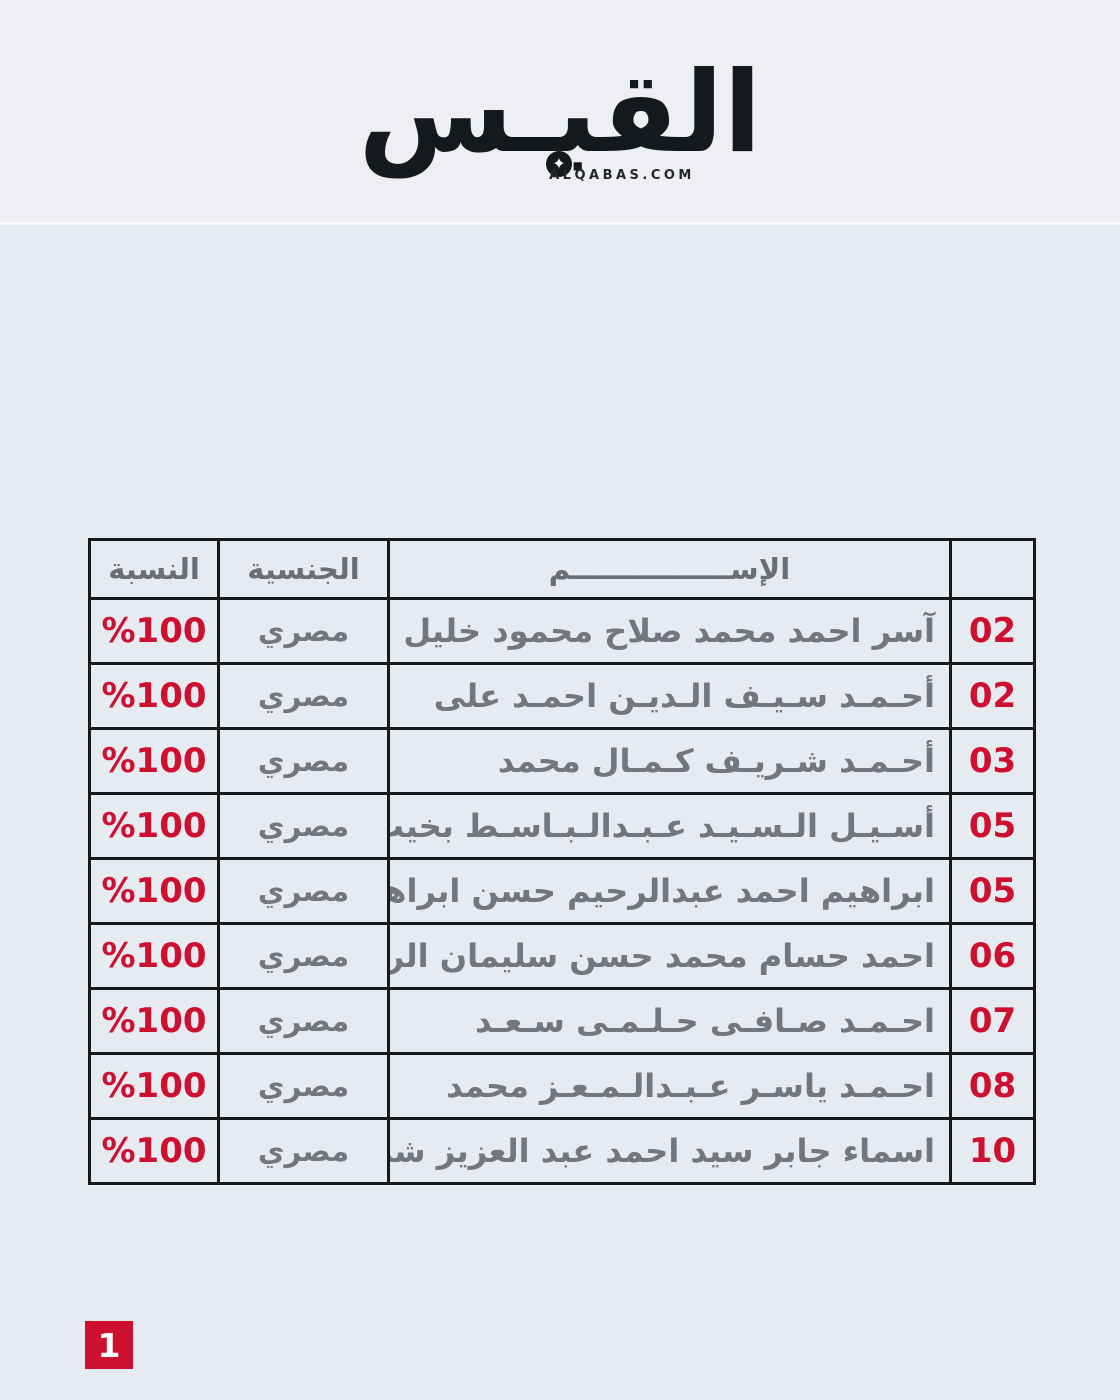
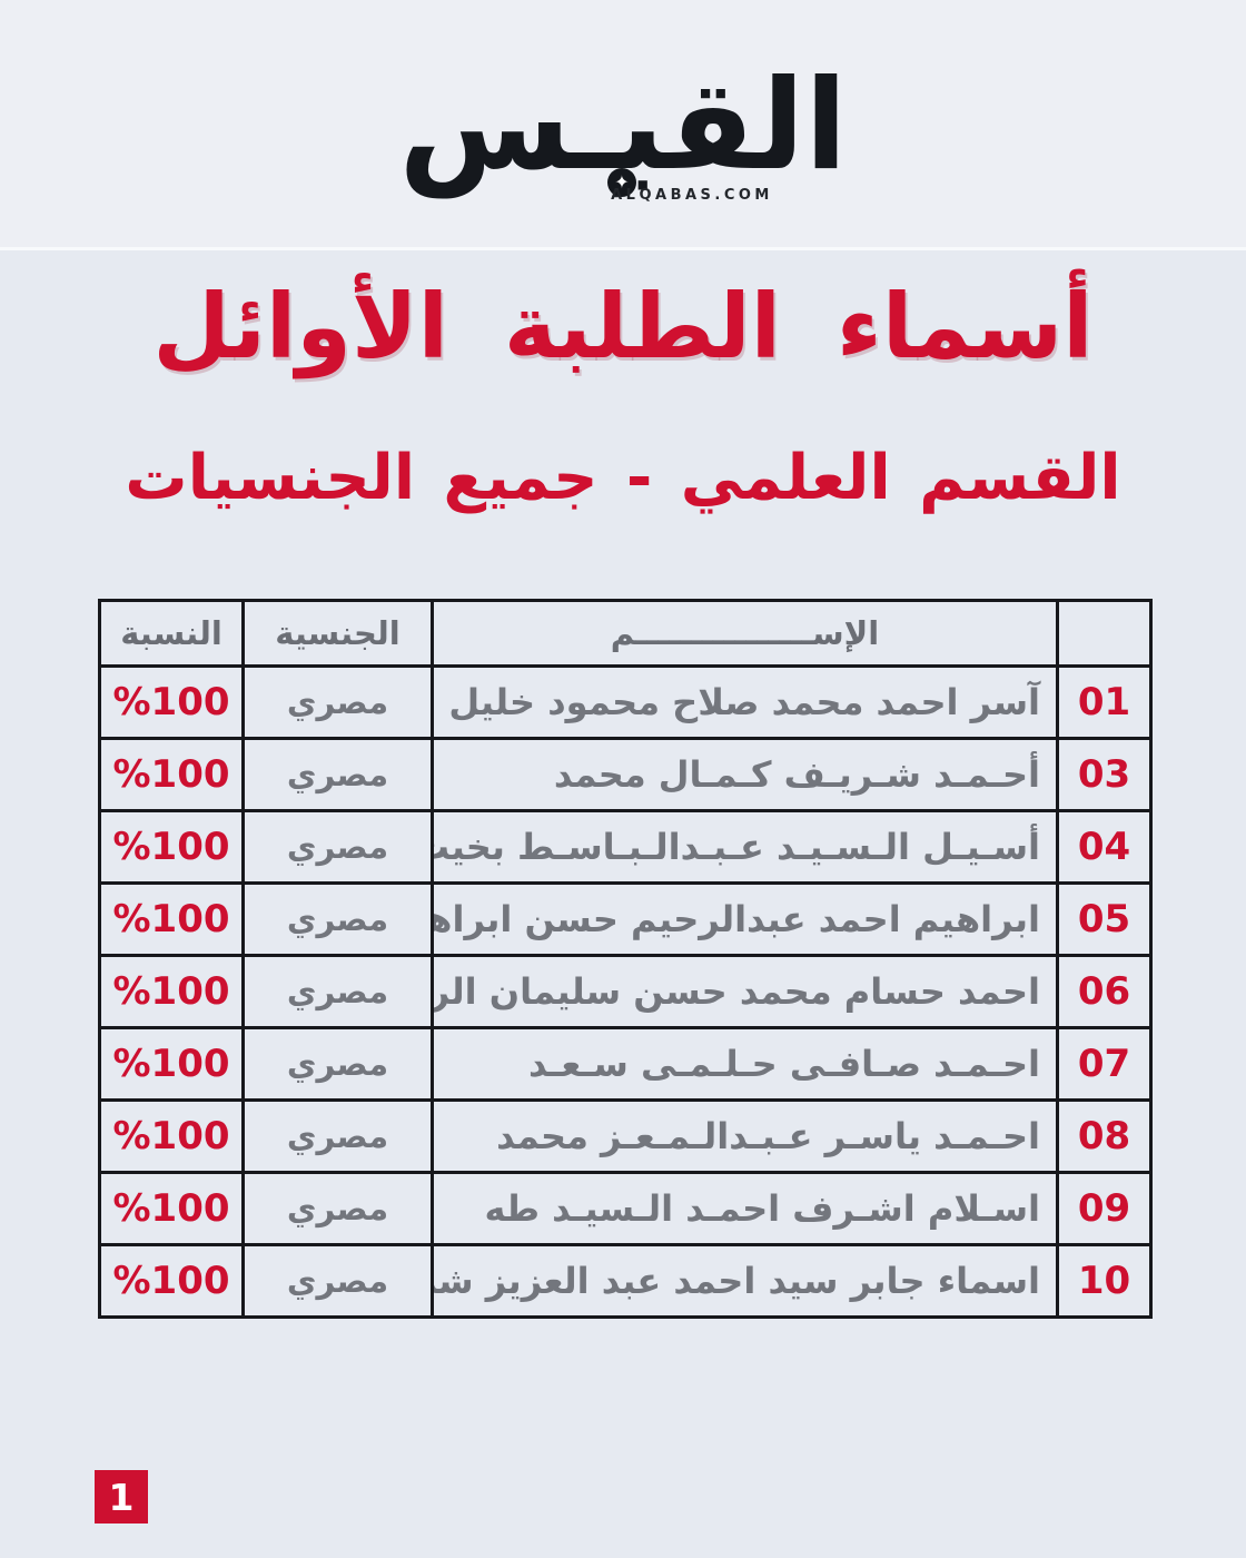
  القبـس
  ✦
  ALQABAS.COM
+ أسماء الطلبة الأوائل
+ القسم العلمي - جميع الجنسيات
  	الإســــــــــــــــم	الجنسية	النسبة
- 02	آسر احمد محمد صلاح محمود خليل	مصري	%100
+ 01	آسر احمد محمد صلاح محمود خليل	مصري	%100
- 02	أحـمـد سـيـف الـديـن احمـد على	مصري	%100
  03	أحـمـد شـريـف كـمـال محمد	مصري	%100
- 05	أسـيـل الـسـيـد عـبـدالـبـاسـط بخيت	مصري	%100
+ 04	أسـيـل الـسـيـد عـبـدالـبـاسـط بخيت	مصري	%100
  05	ابراهيم احمد عبدالرحيم حسن ابراه	مصري	%100
  06	احمد حسام محمد حسن سليمان الر	مصري	%100
  07	احـمـد صـافـى حـلـمـى سـعـد	مصري	%100
  08	احـمـد ياسـر عـبـدالـمـعـز محمد	مصري	%100
+ 09	اسـلام اشـرف احمـد الـسيـد طه	مصري	%100
  10	اسماء جابر سيد احمد عبد العزيز ش	مصري	%100
  1
